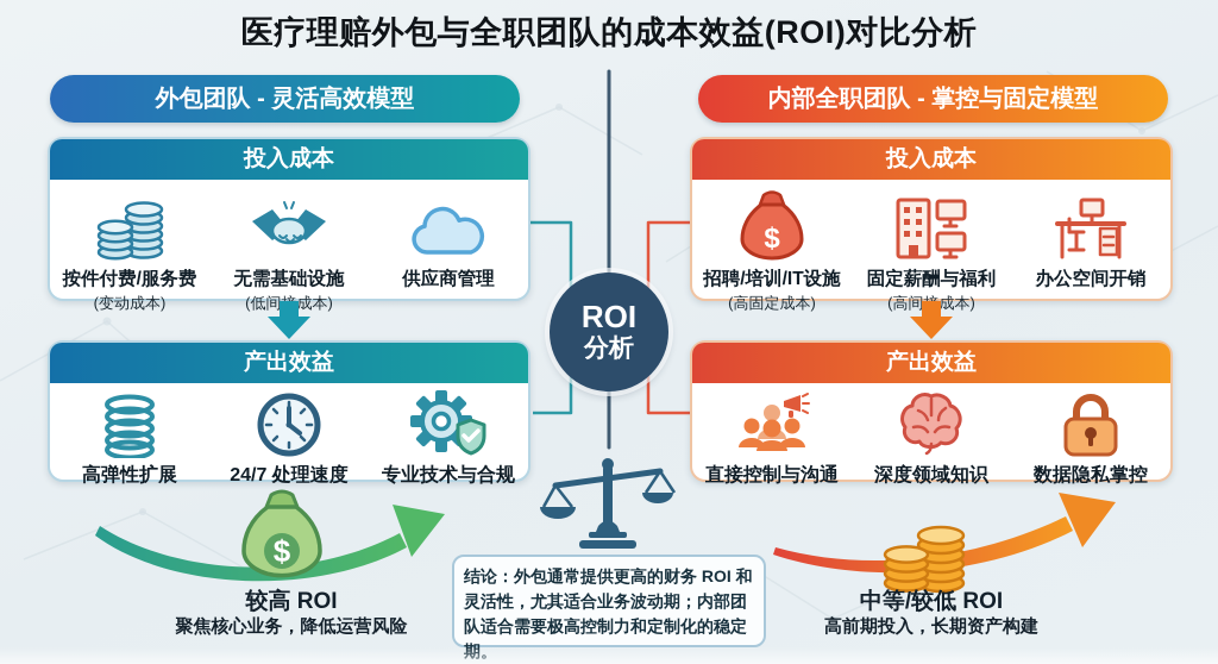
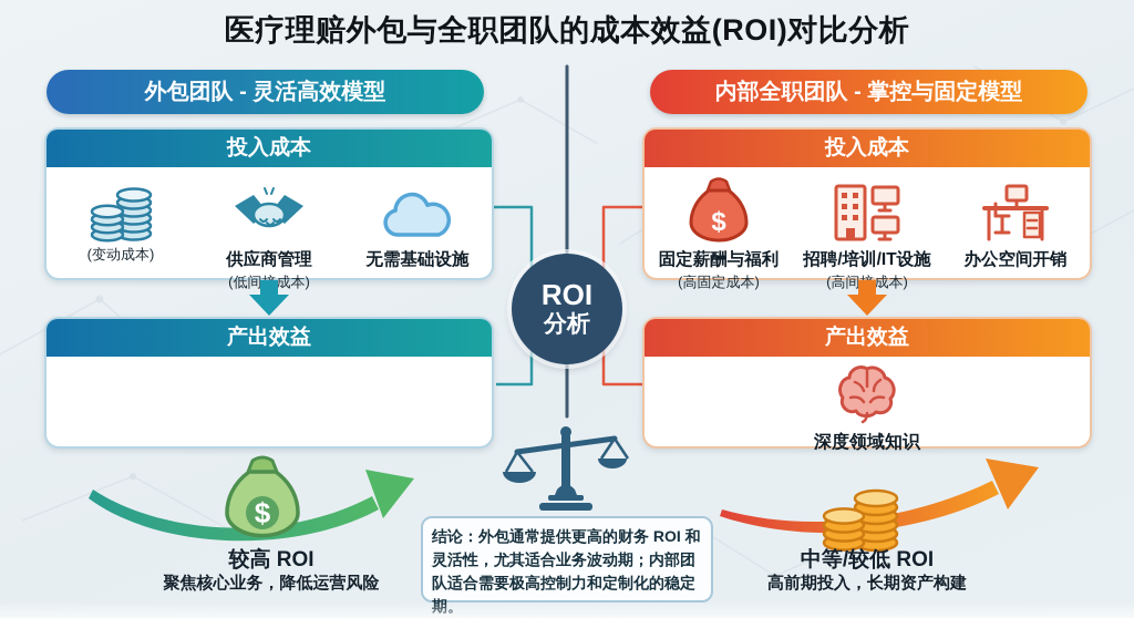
  医疗理赔外包与全职团队的成本效益(ROI)对比分析
  外包团队 - 灵活高效模型
  内部全职团队 - 掌控与固定模型
  投入成本
- 按件付费/服务费
  (变动成本)
- 无需基础设施
+ 供应商管理
  (低间成本)
- 供应商管理
+ 无需基础设施
  产出效益
- 高弹性扩展
- 24/7 处理速度
- 专业技术与合规
  投入成本
  $
- 招聘/培训/IT设施
+ 固定薪酬与福利
  (高固定成本)
- 固定薪酬与福利
+ 招聘/培训/IT设施
  (高间成本)
  办公空间开销
  产出效益
- 直接控制与沟通
  深度领域知识
- 数据隐私掌控
  ROI
  分析
  结论：外包通常提供更高的财务 ROI 和灵活性，尤其适合业务波动期；内部团队适合需要极高控制力和定制化的稳定
  $
  较高 ROI
  聚焦核心业务，降低运营风险
  中等/较低 ROI
  高前期投入，长期资产构建
